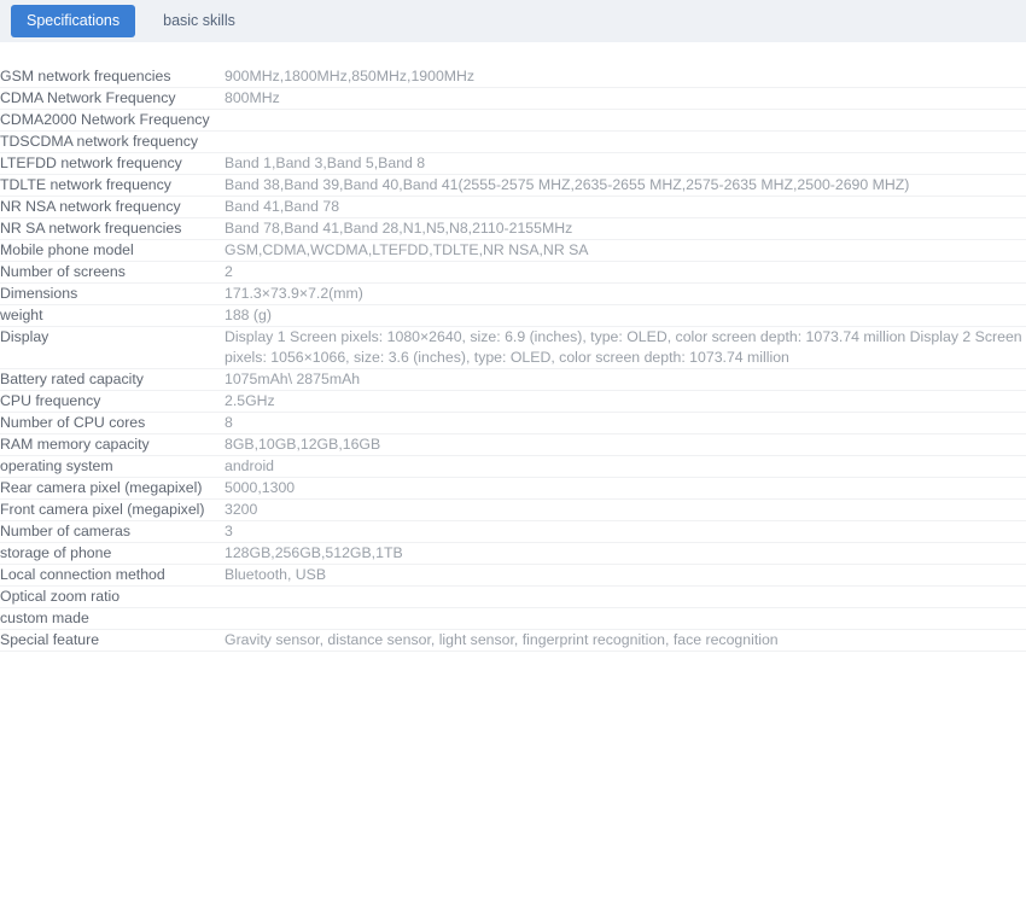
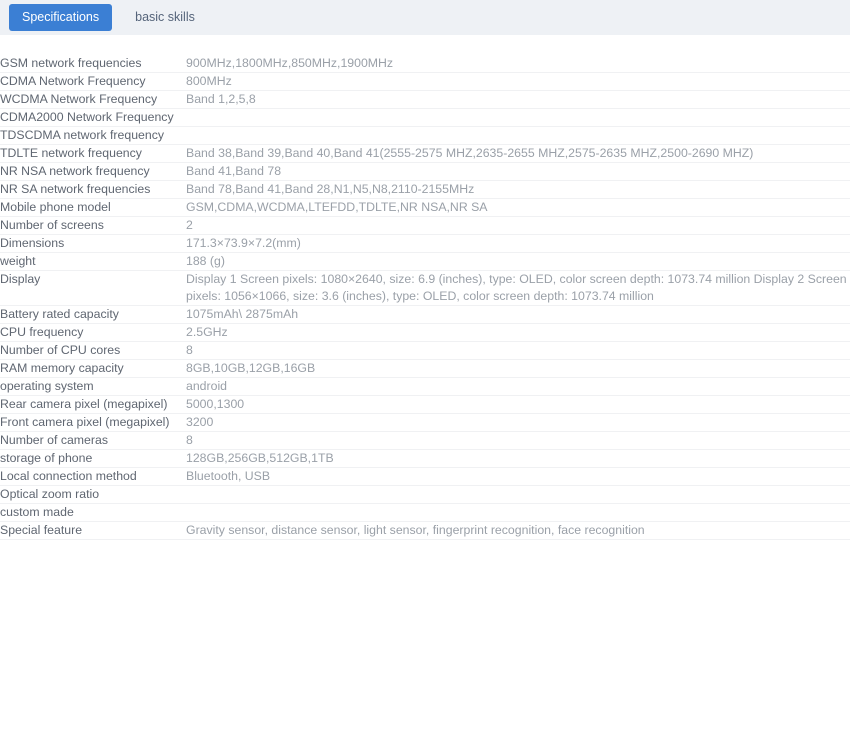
  Specifications
  basic skills
  GSM network frequencies	900MHz,1800MHz,850MHz,1900MHz
  CDMA Network Frequency	800MHz
+ WCDMA Network Frequency	Band 1,2,5,8
  CDMA2000 Network Frequency
  TDSCDMA network frequency
- LTEFDD network frequency	Band 1,Band 3,Band 5,Band 8
  TDLTE network frequency	Band 38,Band 39,Band 40,Band 41(2555-2575 MHZ,2635-2655 MHZ,2575-2635 MHZ,2500-2690 MHZ)
  NR NSA network frequency	Band 41,Band 78
  NR SA network frequencies	Band 78,Band 41,Band 28,N1,N5,N8,2110-2155MHz
  Mobile phone model	GSM,CDMA,WCDMA,LTEFDD,TDLTE,NR NSA,NR SA
  Number of screens	2
  Dimensions	171.3×73.9×7.2(mm)
  weight	188 (g)
  Display	Display 1 Screen pixels: 1080×2640, size: 6.9 (inches), type: OLED, color screen depth: 1073.74 million Display 2 Screen pixels: 1056×1066, size: 3.6 (inches), type: OLED, color screen depth: 1073.74 million
  Battery rated capacity	1075mAh\ 2875mAh
  CPU frequency	2.5GHz
  Number of CPU cores	8
  RAM memory capacity	8GB,10GB,12GB,16GB
  operating system	android
  Rear camera pixel (megapixel)	5000,1300
  Front camera pixel (megapixel)	3200
- Number of cameras	3
+ Number of cameras	8
  storage of phone	128GB,256GB,512GB,1TB
  Local connection method	Bluetooth, USB
  Optical zoom ratio
  custom made
  Special feature	Gravity sensor, distance sensor, light sensor, fingerprint recognition, face recognition
